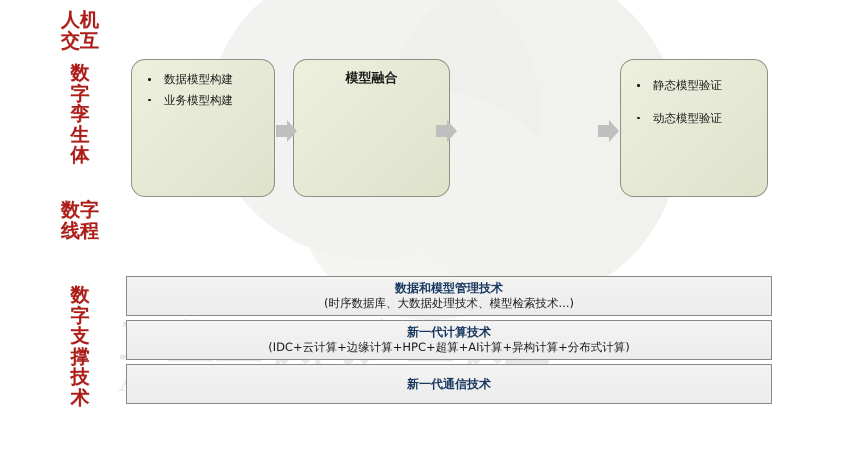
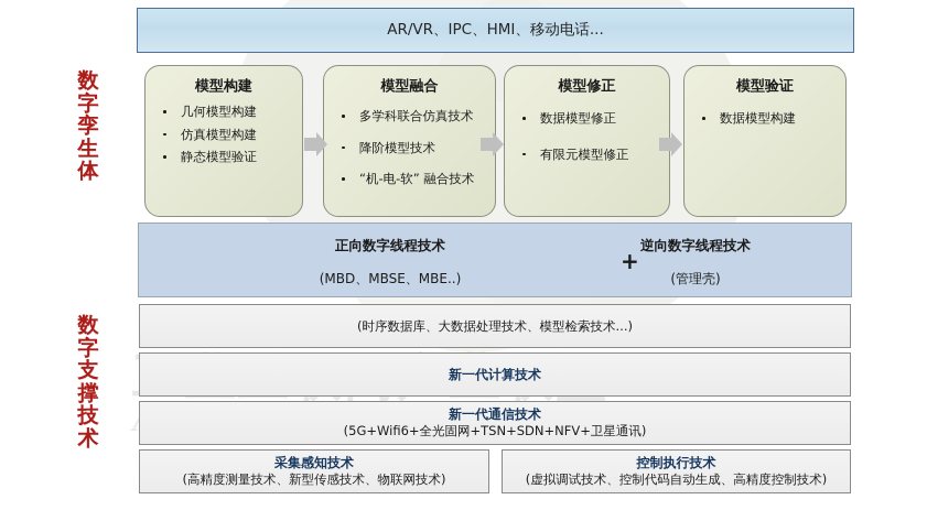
- 人机
- 交互
  数
  字
  孪
  生
  体
- 数字
- 线程
  数
  字
  支
  撑
  技
  术
+ AR/VR、IPC、HMI、移动电话...
+ 正向数字线程技术
+ (MBD、MBSE、MBE..)
+ +
+ 逆向数字线程技术
+ (管理壳)
+ 模型构建
+ 几何模型构建
+ 仿真模型构建
- 数据模型构建
+ 静态模型验证
- 业务模型构建
  模型融合
+ 多学科联合仿真技术
+ 降阶模型技术
+ “机-电-软” 融合技术
+ 模型修正
+ 数据模型修正
+ 有限元模型修正
+ 模型验证
- 静态模型验证
+ 数据模型构建
- 动态模型验证
- 数据和模型管理技术
  (时序数据库、大数据处理技术、模型检索技术...)
  新一代计算技术
- (IDC+云计算+边缘计算+HPC+超算+AI计算+异构计算+分布式计算)
  新一代通信技术
+ (5G+Wifi6+全光固网+TSN+SDN+NFV+卫星通讯)
+ 采集感知技术
+ (高精度测量技术、新型传感技术、物联网技术)
+ 控制执行技术
+ (虚拟调试技术、控制代码自动生成、高精度控制技术)
